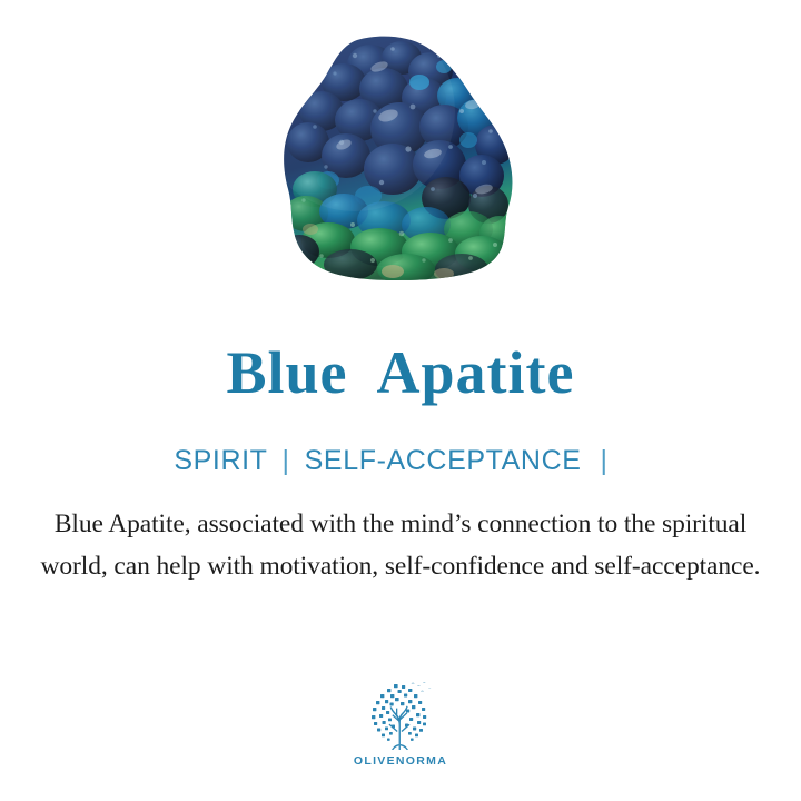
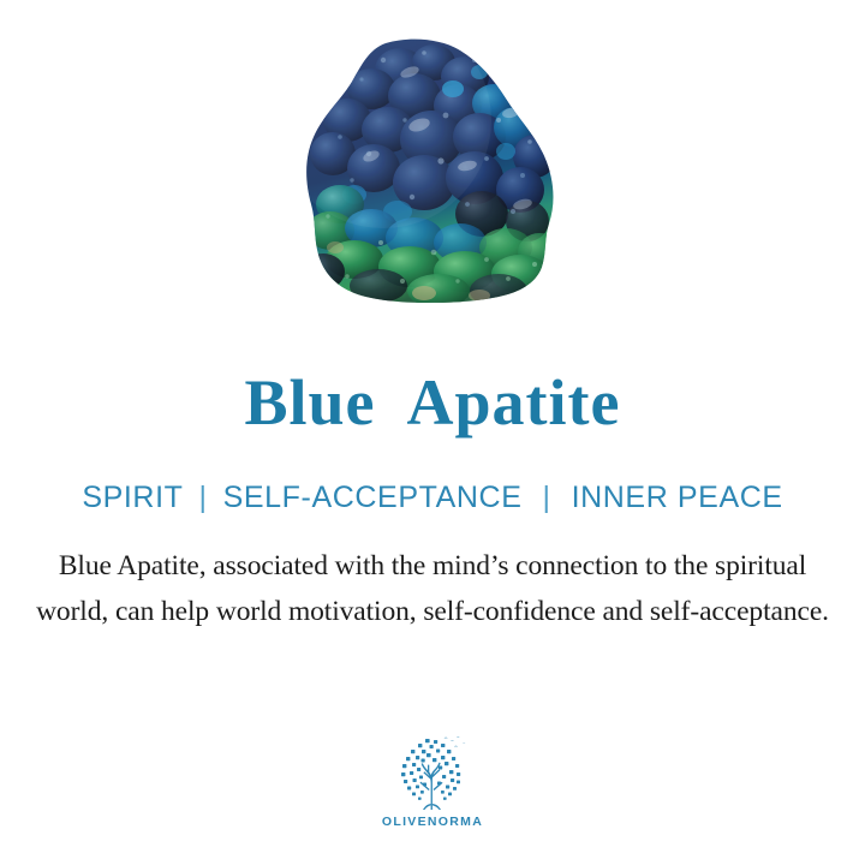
  Blue Apatite
  SPIRIT
  |
  SELF-ACCEPTANCE
  |
+ INNER PEACE
- Blue Apatite, associated with the mind’s connection to the spiritual world, can help with motivation, self-confidence and self-acceptance.
+ Blue Apatite, associated with the mind’s connection to the spiritual world, can help world motivation, self-confidence and self-acceptance.
  OLIVENORMA
